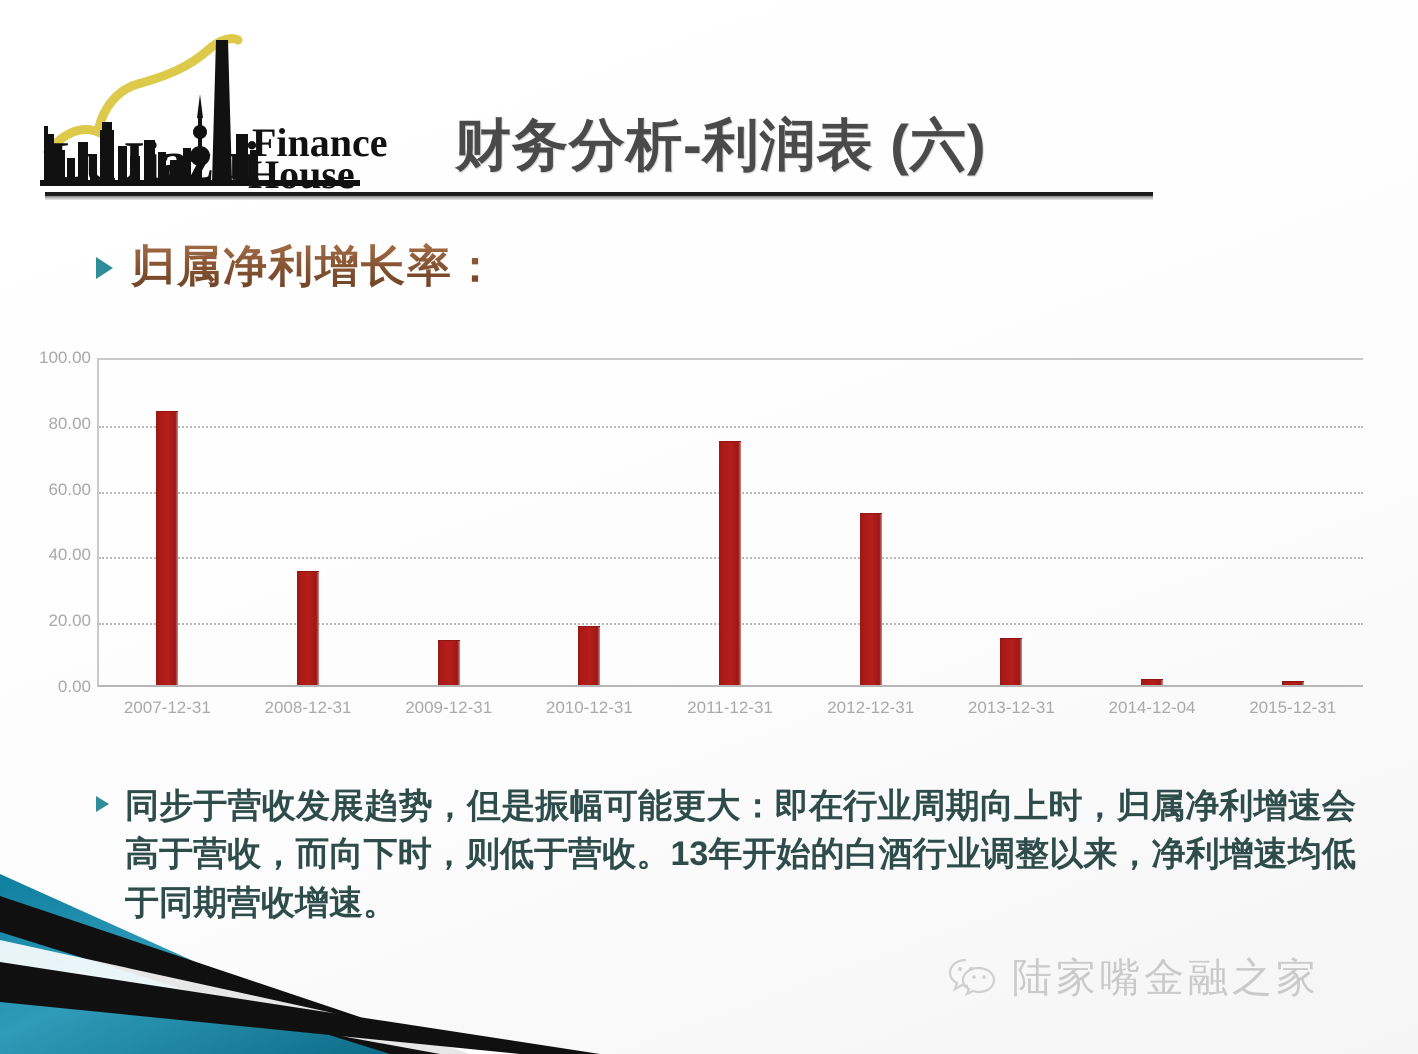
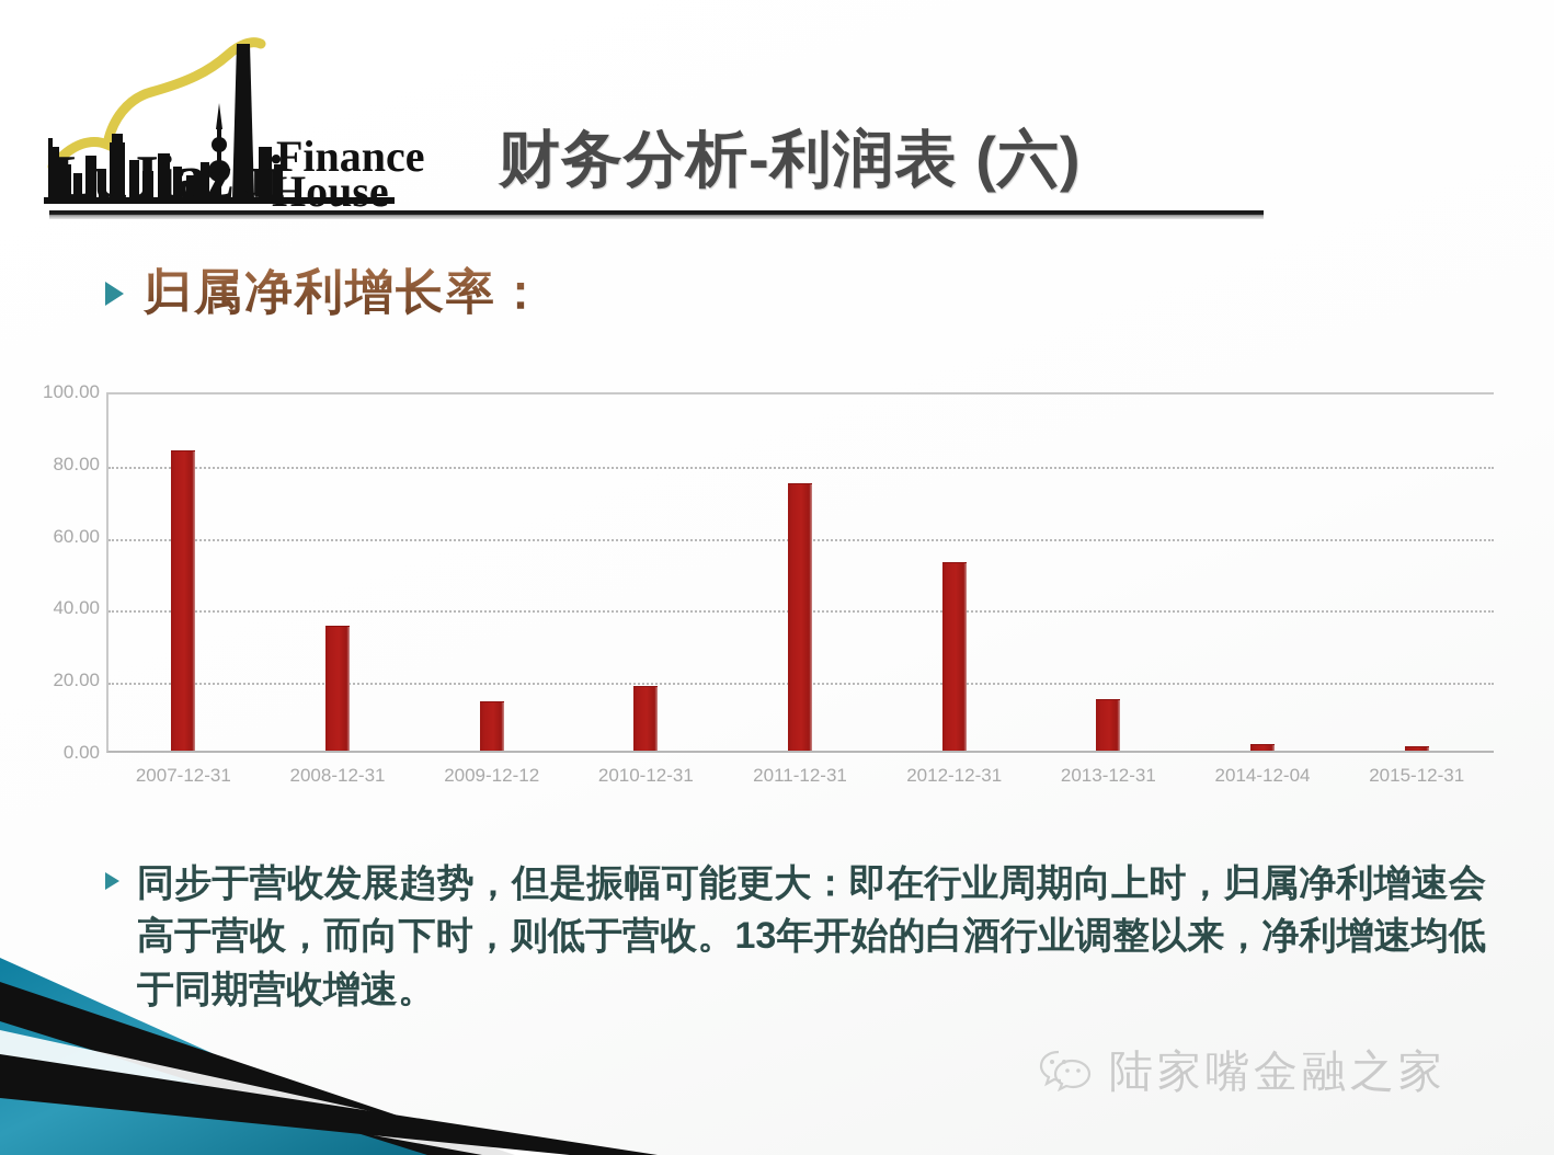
  LuJiazui
  Finance
  House
  财务分析-利润表 (六)
  归属净利增长率：
  2007-12-31
  2008-12-31
- 2009-12-31
+ 2009-12-12
  2010-12-31
  2011-12-31
  2012-12-31
  2013-12-31
  2014-12-04
  2015-12-31
  0.00
  20.00
  40.00
  60.00
  80.00
  100.00
  同步于营收发展趋势，但是振幅可能更大：即在行业周期向上时，归属净利增速会高于营收，而向下时，则低于营收。13年开始的白酒行业调整以来，净利增速均低于同期营收增速。
  陆家嘴金融之家
